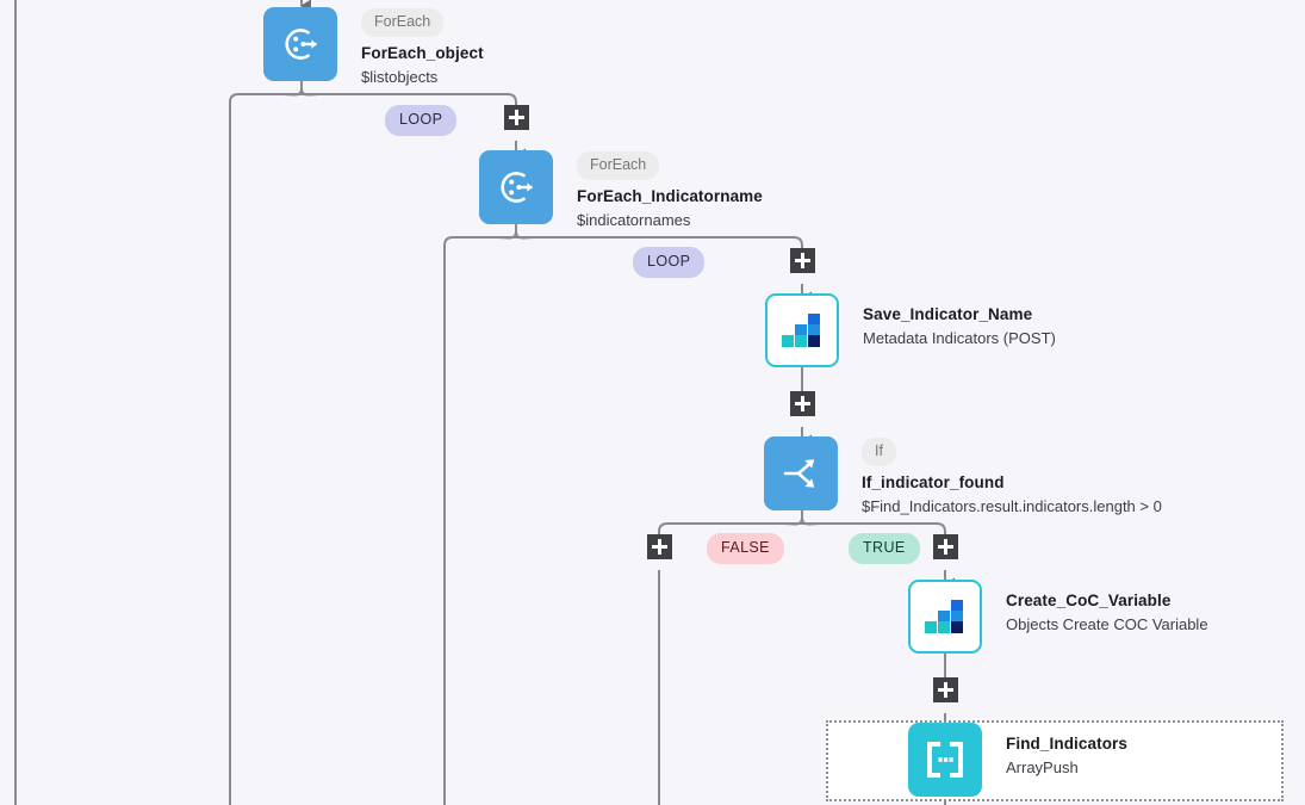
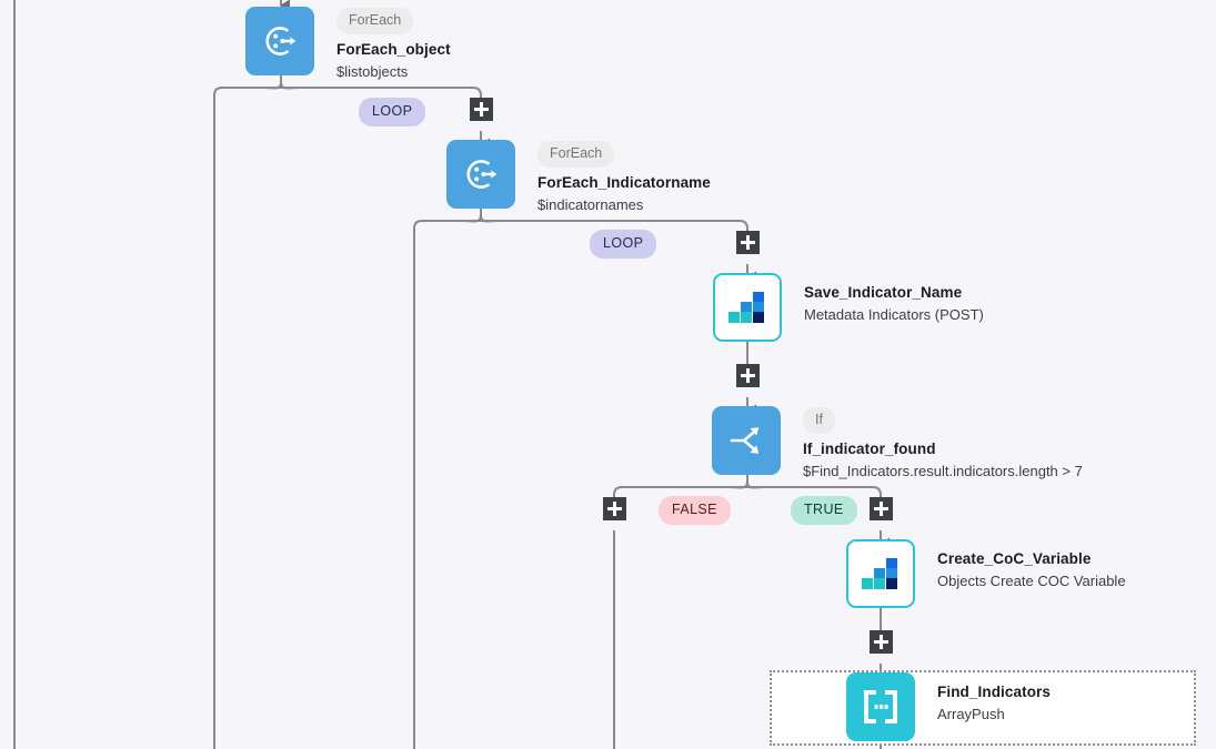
  ForEach
  ForEach_object
  $listobjects
  ForEach
  ForEach_Indicatorname
  $indicatornames
  Save_Indicator_Name
  Metadata Indicators (POST)
  If
  If_indicator_found
- $Find_Indicators.result.indicators.length > 0
+ $Find_Indicators.result.indicators.length > 7
  Create_CoC_Variable
  Objects Create COC Variable
  Find_Indicators
  ArrayPush
  LOOP
  LOOP
  FALSE
  TRUE
